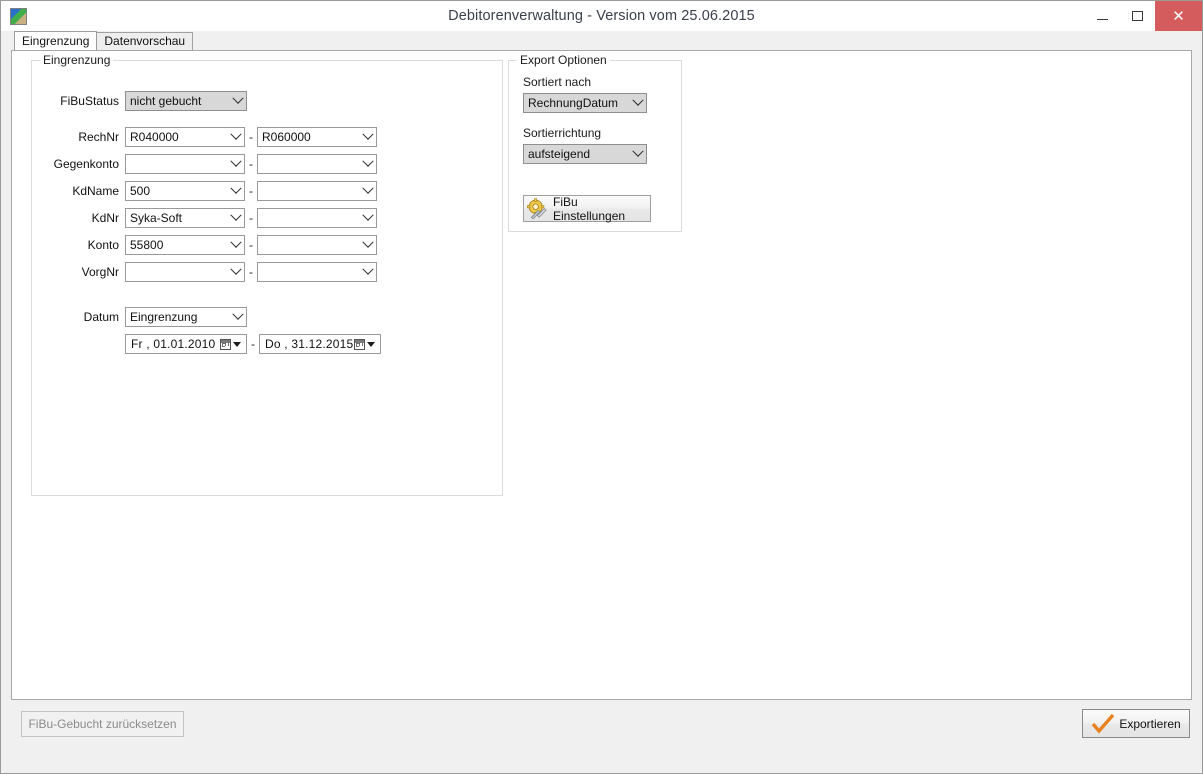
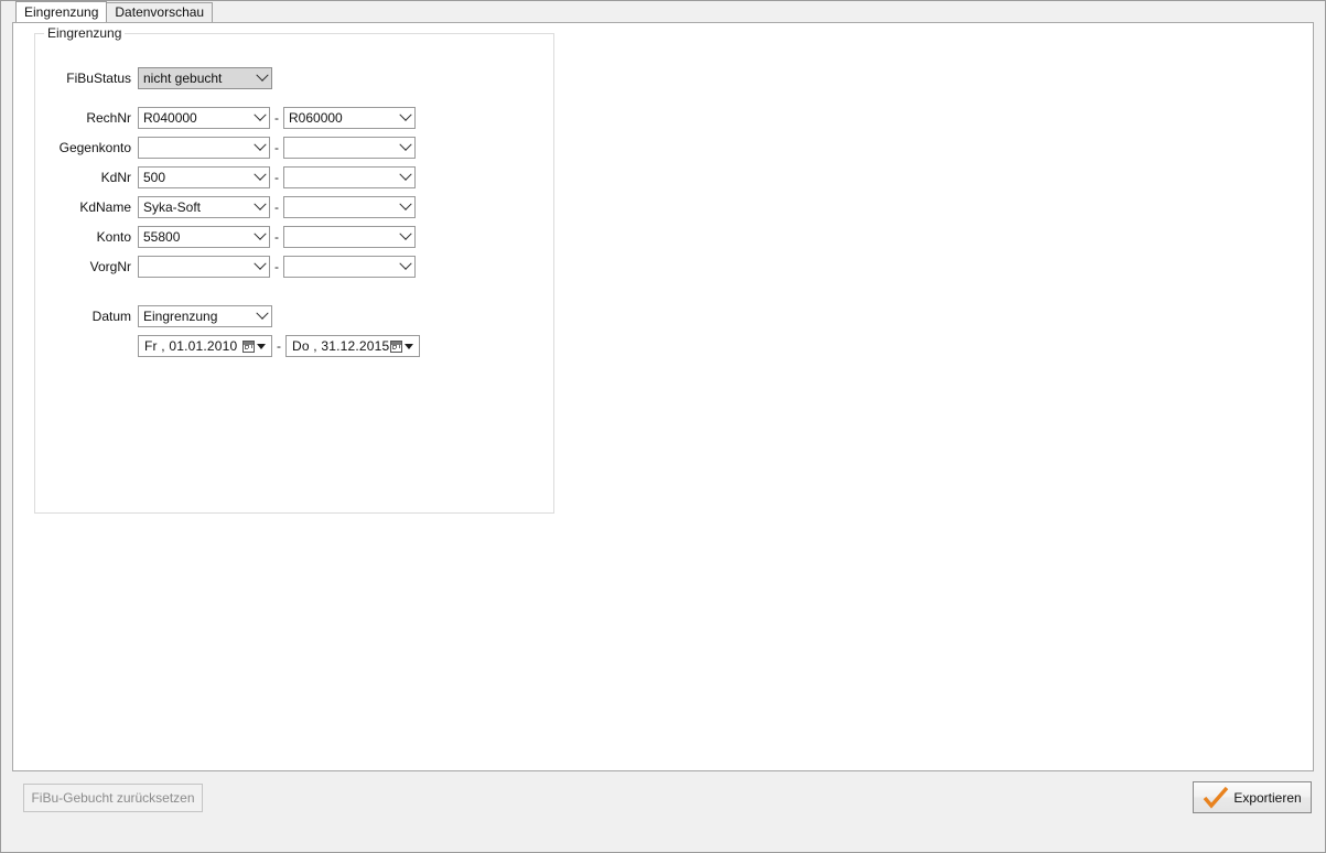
- Debitorenverwaltung - Version vom 25.06.2015
- ✕
  Eingrenzung
  Datenvorschau
  Eingrenzung
  FiBuStatus
  nicht gebucht
  RechNr
  R040000
  -
  R060000
  Gegenkonto
  -
- KdName
+ KdNr
  500
  -
- KdNr
+ KdName
  Syka-Soft
  -
  Konto
  55800
  -
  VorgNr
  -
  Datum
  Eingrenzung
  Fr , 01.01.2010
  -
  Do , 31.12.2015
- Export Optionen
- Sortiert nach
- RechnungDatum
- Sortierrichtung
- aufsteigend
- FiBu Einstellungen
  FiBu-Gebucht zurücksetzen
  Exportieren
